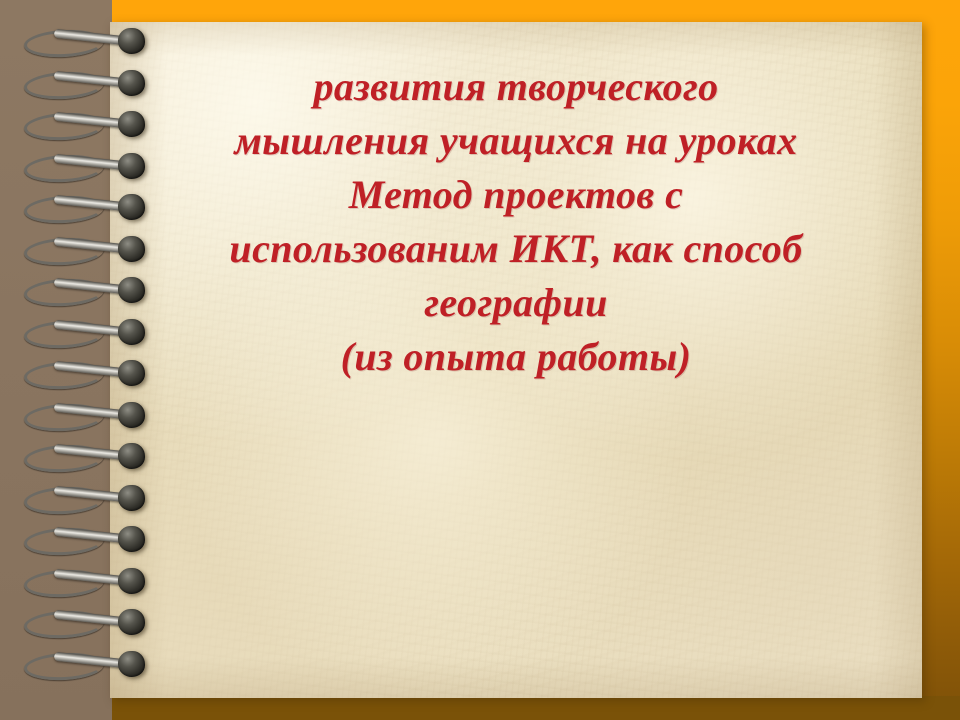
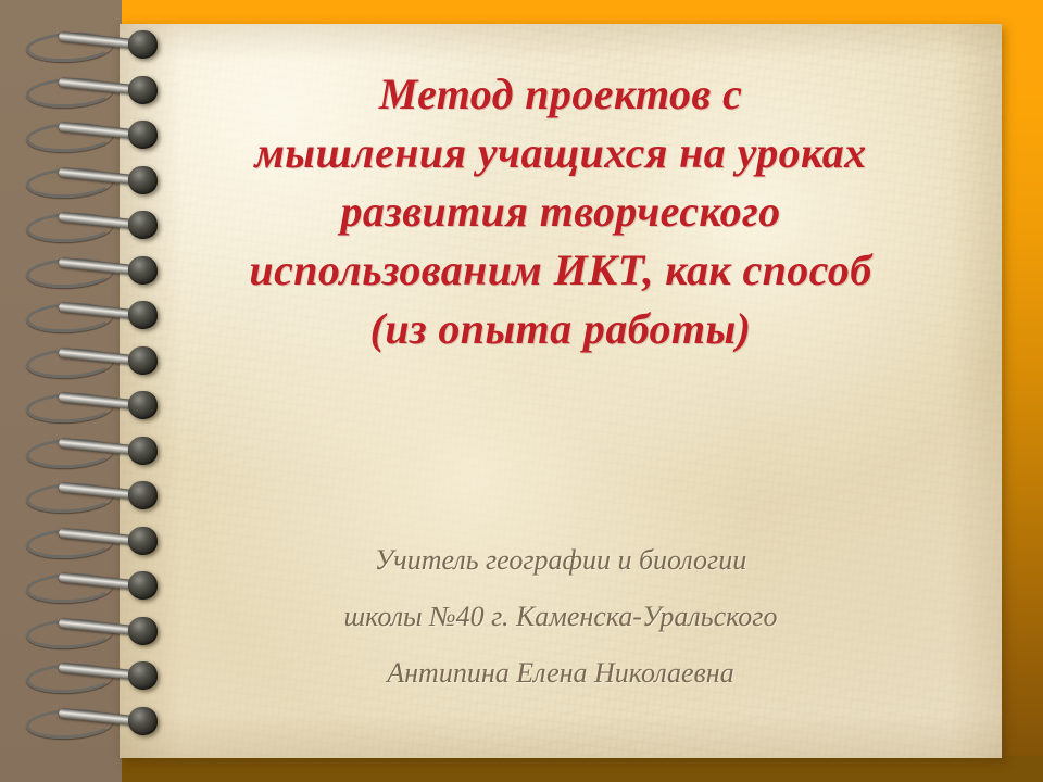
- развития творческого
+ Метод проектов с
  мышления учащихся на уроках
- Метод проектов с
+ развития творческого
  использованим ИКТ, как способ
- географии
  (из опыта работы)
+ Учитель географии и биологии
+ школы №40 г. Каменска-Уральского
+ Антипина Елена Николаевна
